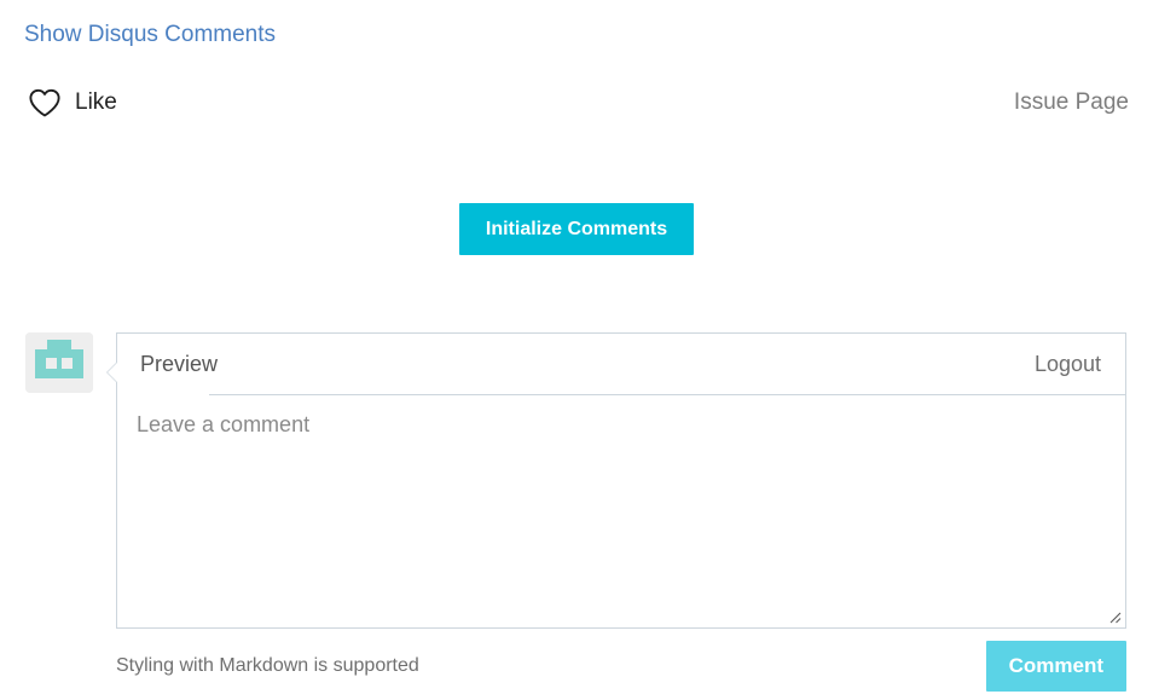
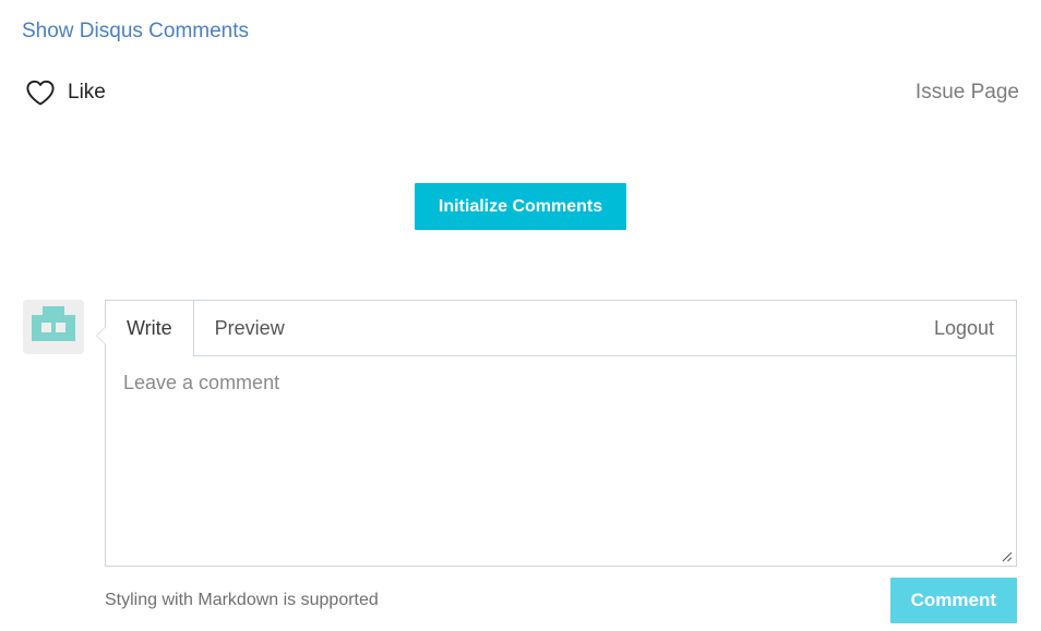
  Show Disqus Comments
  Like
  Issue Page
  Initialize Comments
+ Write
  Preview
  Logout
  Leave a comment
  Styling with Markdown is supported
  Comment
